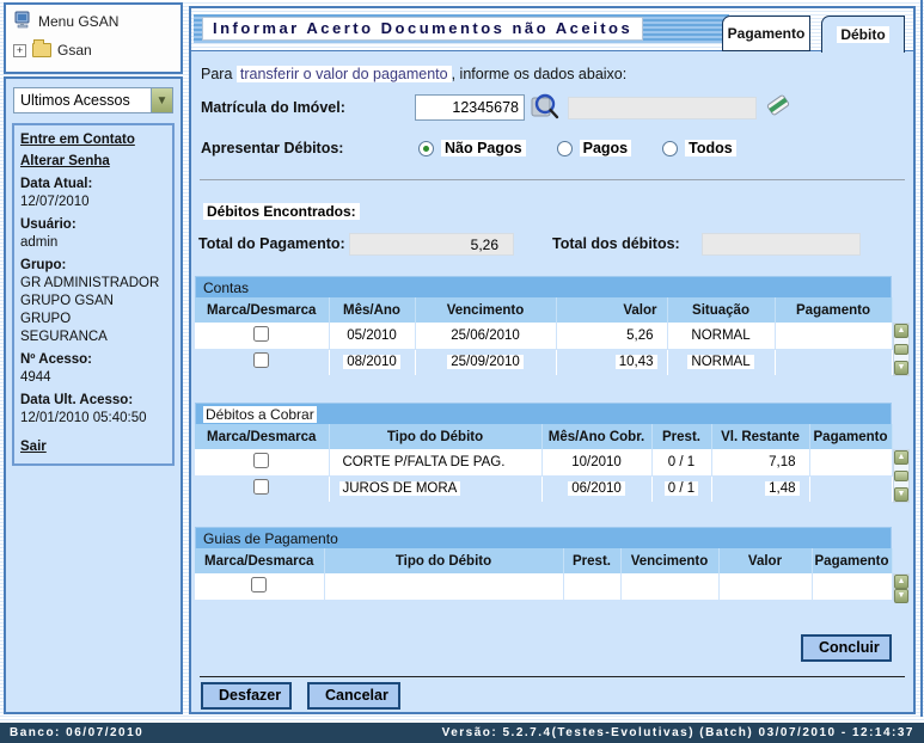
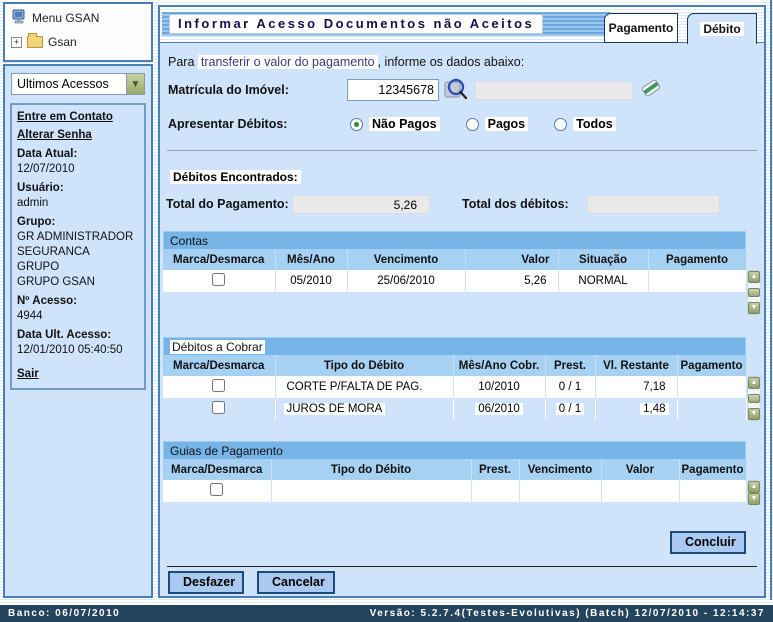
  Menu GSAN
  +
  Gsan
  Ultimos Acessos
  ▼
  Entre em Contato
  Alterar Senha
  Data Atual:
  12/07/2010
  Usuário:
  admin
  Grupo:
  GR ADMINISTRADOR
- GRUPO GSAN
+ SEGURANCA
  GRUPO
- SEGURANCA
+ GRUPO GSAN
  Nº Acesso:
  4944
  Data Ult. Acesso:
  12/01/2010 05:40:50
  Sair
- Informar Acerto Documentos não Aceitos
+ Informar Acesso Documentos não Aceitos
  Pagamento
  Débito
  Para transferir o valor do pagamento , informe os dados abaixo:
  Matrícula do Imóvel:
  12345678
  Apresentar Débitos:
  Não Pagos
  Pagos
  Todos
  Débitos Encontrados:
  Total do Pagamento:
  5,26
  Total dos débitos:
  Contas
  Marca/Desmarca	Mês/Ano	Vencimento	Valor	Situação	Pagamento
  	05/2010	25/06/2010	5,26	NORMAL
- 	08/2010	25/09/2010	10,43	NORMAL
  Débitos a Cobrar
  Marca/Desmarca	Tipo do Débito	Mês/Ano Cobr.	Prest.	Vl. Restante	Pagamento
  	CORTE P/FALTA DE PAG.	10/2010	0 / 1	7,18
  	JUROS DE MORA	06/2010	0 / 1	1,48
  Guias de Pagamento
  Marca/Desmarca	Tipo do Débito	Prest.	Vencimento	Valor	Pagamento
  Concluir
  Desfazer
  Cancelar
  Banco: 06/07/2010
- Versão: 5.2.7.4(Testes-Evolutivas) (Batch) 03/07/2010 - 12:14:37
+ Versão: 5.2.7.4(Testes-Evolutivas) (Batch) 12/07/2010 - 12:14:37
